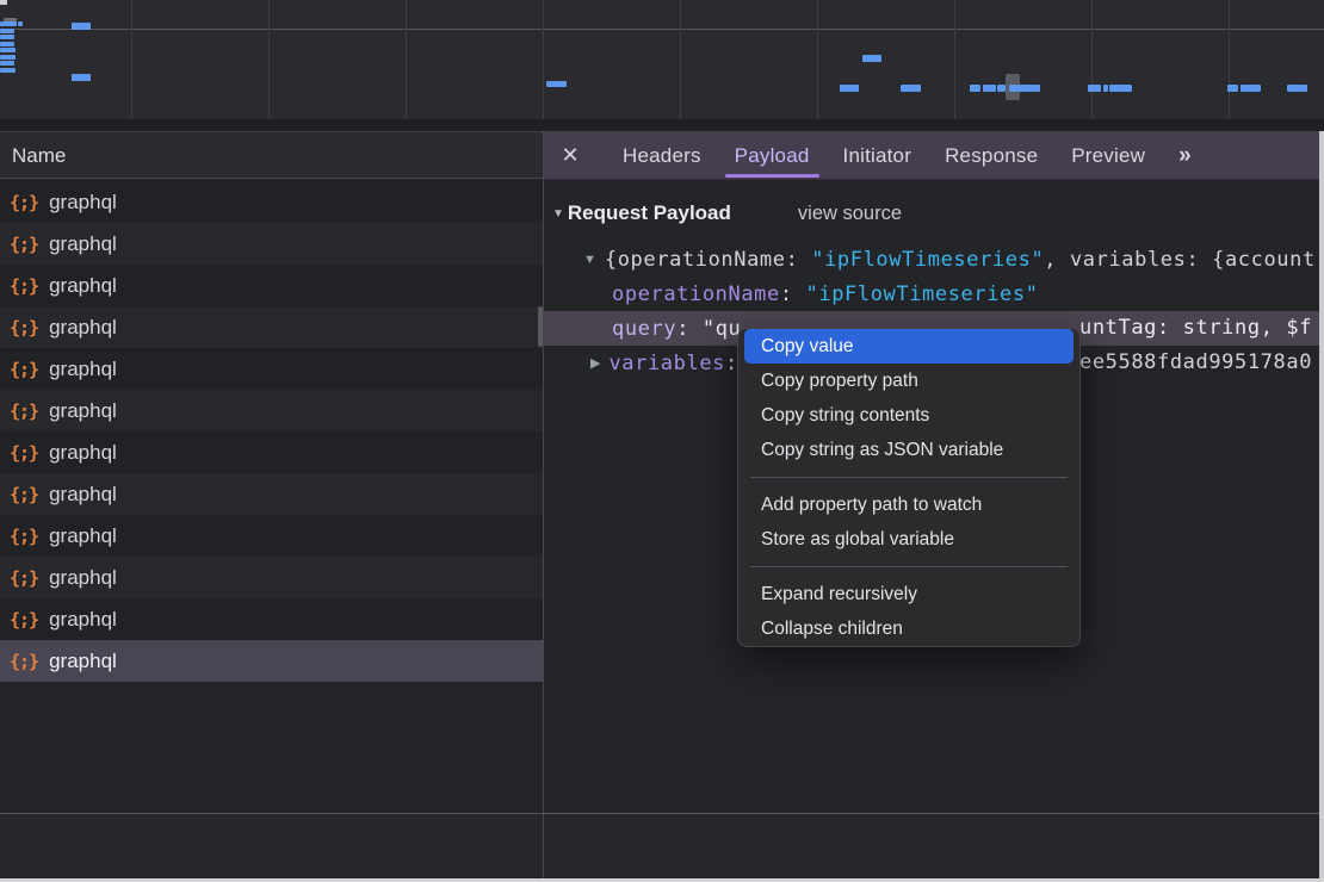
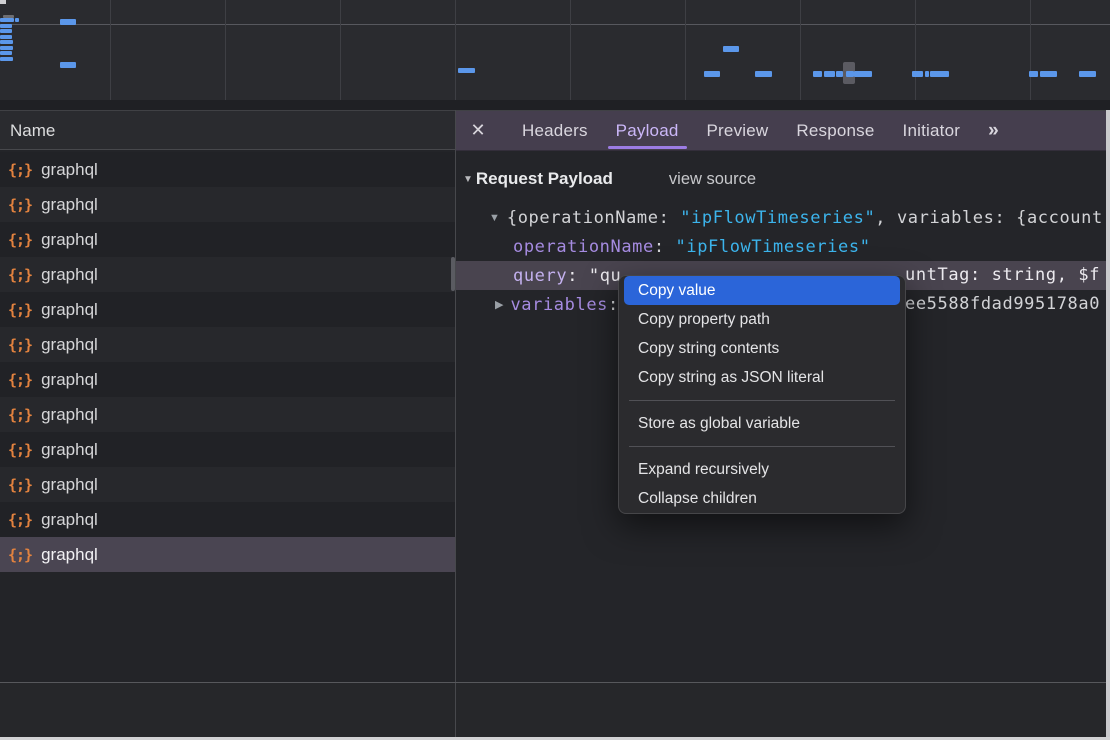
  Name
  {;}
  graphql
  {;}
  graphql
  {;}
  graphql
  {;}
  graphql
  {;}
  graphql
  {;}
  graphql
  {;}
  graphql
  {;}
  graphql
  {;}
  graphql
  {;}
  graphql
  {;}
  graphql
  {;}
  graphql
  ✕
  Headers
  Payload
- Initiator
+ Preview
  Response
- Preview
+ Initiator
  »
  ▼
  Request Payload
  view source
  ▼
  {operationName:
  "ipFlowTimeseries"
  , variables: {account
  operationName
  :
  "ipFlowTimeseries"
  query
  :
  "qu
  untTag: string, $f
  ▶
  variables
  :
  ee5588fdad995178a0
  Copy value
  Copy property path
  Copy string contents
- Copy string as JSON variable
+ Copy string as JSON literal
- Add property path to watch
  Store as global variable
  Expand recursively
  Collapse children
